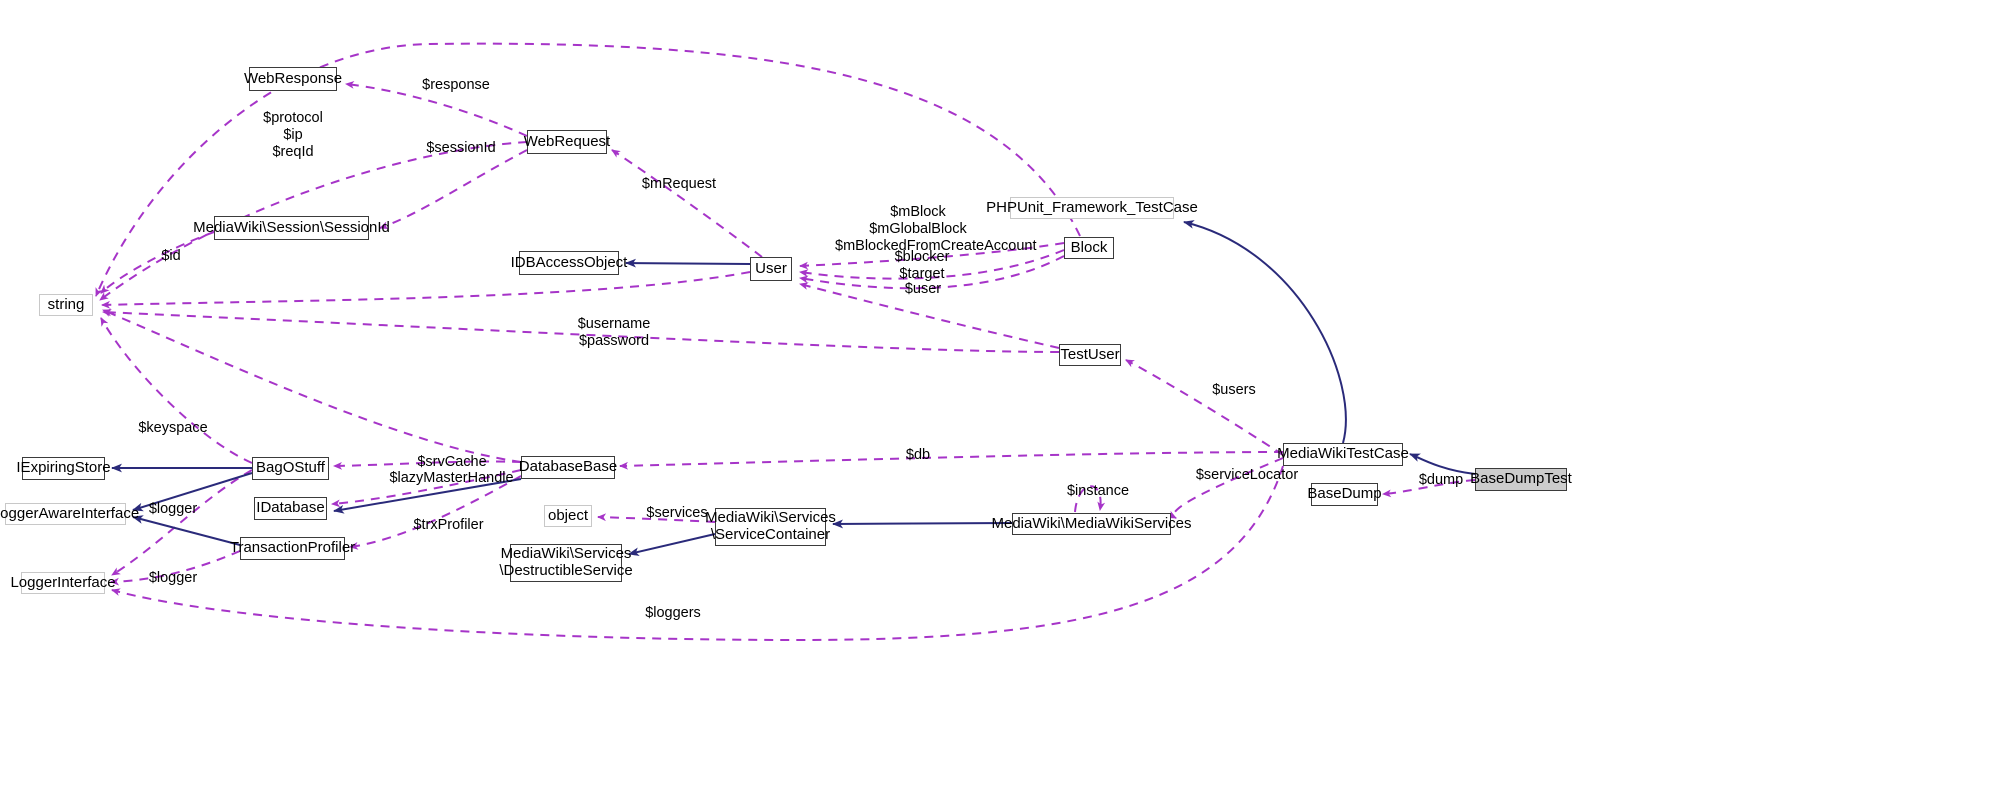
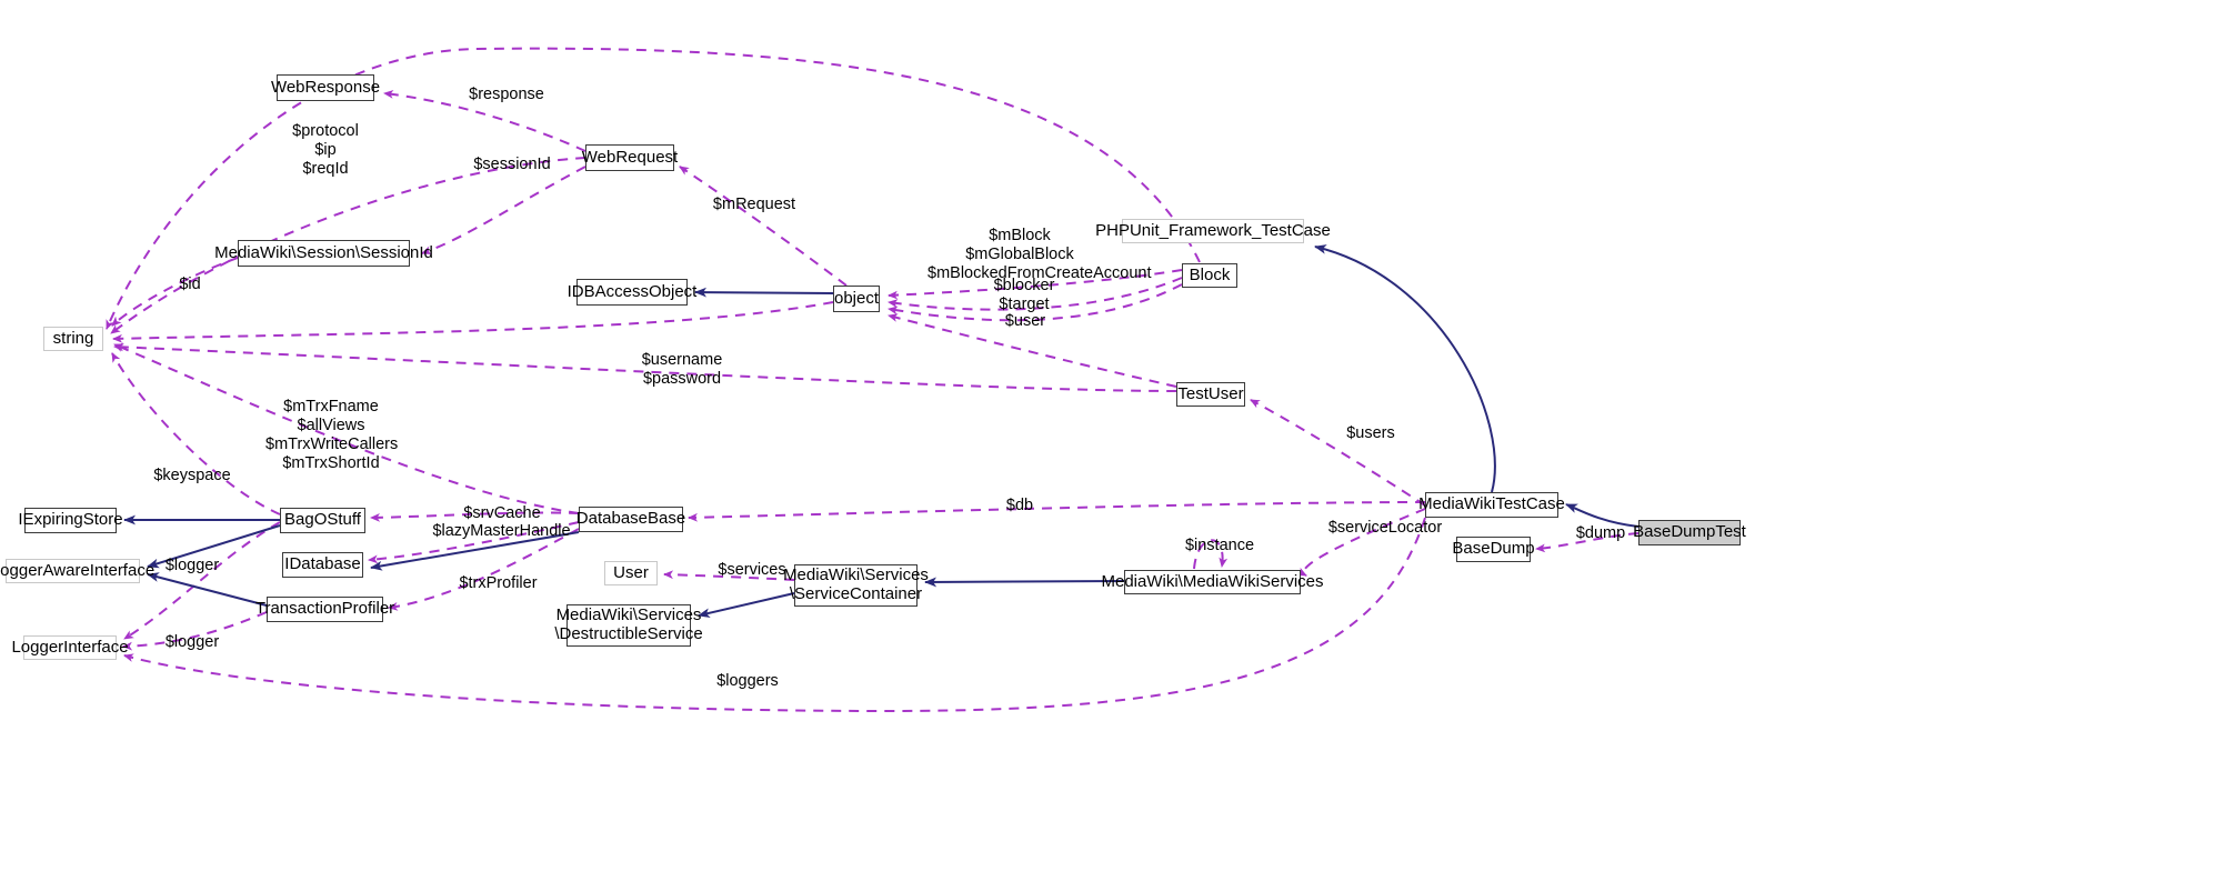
  string
  WebResponse
  WebRequest
  MediaWiki\Session\SessionId
  IDBAccessObject
- User
+ object
  PHPUnit_Framework_TestCase
  Block
  TestUser
  IExpiringStore
  BagOStuff
  DatabaseBase
  MediaWikiTestCase
  BaseDumpTest
  BaseDump
  oggerAwareInterface
  IDatabase
- object
+ User
  MediaWiki\Services
  \ServiceContainer
  MediaWiki\MediaWikiServices
  TransactionProfiler
  MediaWiki\Services
  \DestructibleService
  LoggerInterface
  $response
  $protocol
  $ip
  $reqId
  $sessionId
  $mRequest
  $mBlock
  $mGlobalBlock
  $mBlockedFromCreateAccount
  $id
  $blocker
  $target
  $user
  $username
  $password
+ $mTrxFname
+ $allViews
+ $mTrxWriteCallers
+ $mTrxShortId
  $users
  $keyspace
  $db
  $srvCache
  $serviceLocator
  $dump
  $lazyMasterHandle
  $instance
  $logger
  $services
  $trxProfiler
  $logger
  $loggers
